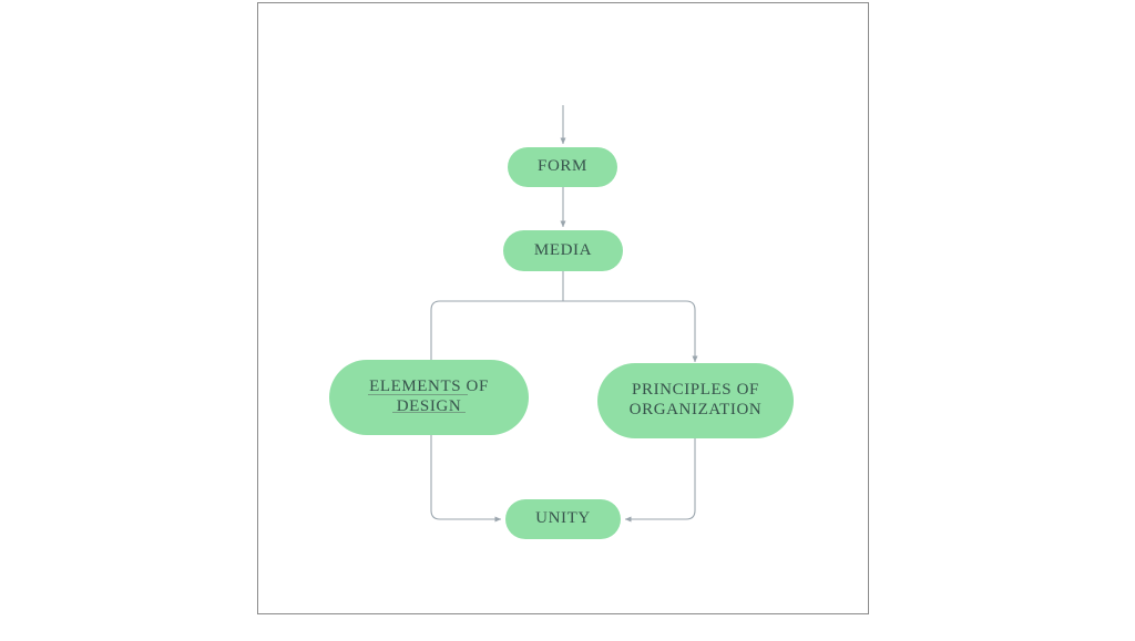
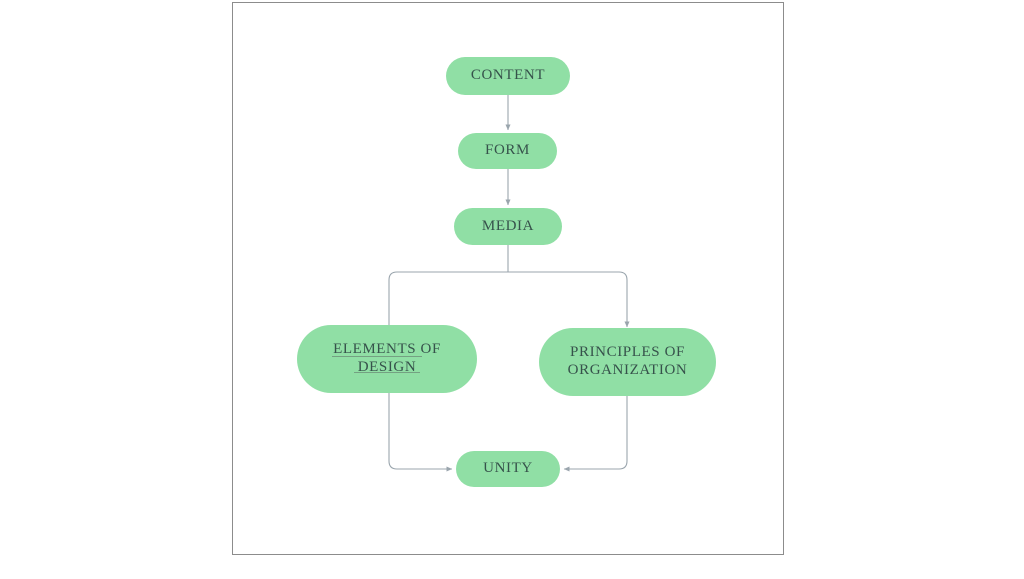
+ CONTENT
  FORM
  MEDIA
  ELEMENTS OF
  DESIGN
  PRINCIPLES OF
  ORGANIZATION
  UNITY
